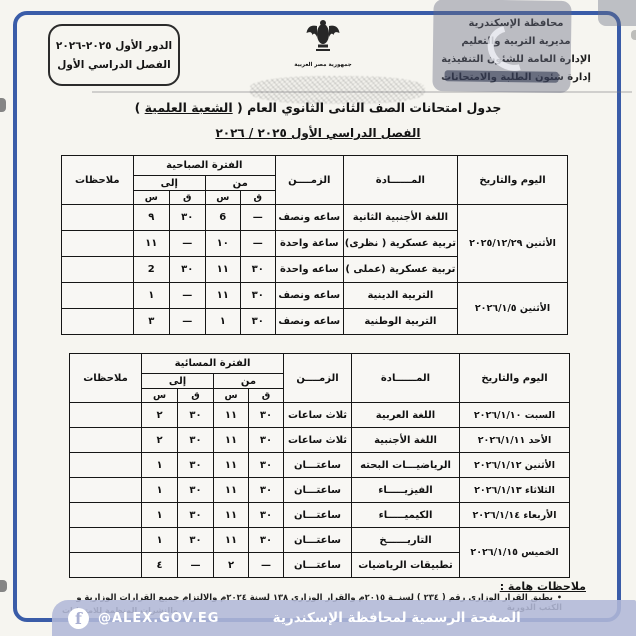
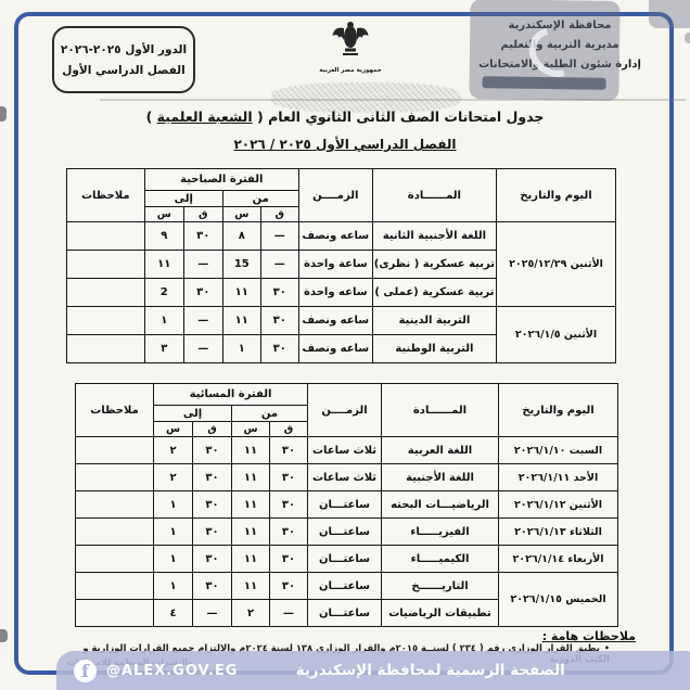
  محافظة الإسكندرية
  مديرية التربية والتعليم
- الإدارة العامة للشئون التنفيذية
  إدارة شئون الطلبة والامتحانات
  الدور الأول ٢٠٢٥-٢٠٢٦
  الفصل الدراسي الأول
  جدول امتحانات الصف الثانى الثانوي العام ( الشعبة العلمية )
  الفصل الدراسي الأول ٢٠٢٥ / ٢٠٢٦
  اليوم والتاريخ	المــــــادة	الزمــــن	الفترة الصباحية	ملاحظات
  من	إلى
  ق	س	ق	س
- الأثنين ٢٠٢٥/١٢/٢٩	اللغة الأجنبية الثانية	ساعه ونصف	—	6	٣٠	٩
+ الأثنين ٢٠٢٥/١٢/٢٩	اللغة الأجنبية الثانية	ساعه ونصف	—	٨	٣٠	٩
- تربية عسكرية ( نظرى)	ساعة واحدة	—	١٠	—	١١
+ تربية عسكرية ( نظرى)	ساعة واحدة	—	15	—	١١
  تربية عسكرية (عملى )	ساعه واحدة	٣٠	١١	٣٠	2
  الأثنين ٢٠٢٦/١/٥	التربية الدينية	ساعه ونصف	٣٠	١١	—	١
  التربية الوطنية	ساعه ونصف	٣٠	١	—	٣
  اليوم والتاريخ	المــــــادة	الزمــــن	الفترة المسائية	ملاحظات
  من	إلى
  ق	س	ق	س
  السبت ٢٠٢٦/١/١٠	اللغة العربية	ثلاث ساعات	٣٠	١١	٣٠	٢
  الأحد ٢٠٢٦/١/١١	اللغة الأجنبية	ثلاث ساعات	٣٠	١١	٣٠	٢
  الأثنين ٢٠٢٦/١/١٢	الرياضيـــات البحته	ساعتـــان	٣٠	١١	٣٠	١
  الثلاثاء ٢٠٢٦/١/١٣	الفيزيـــــاء	ساعتـــان	٣٠	١١	٣٠	١
  الأربعاء ٢٠٢٦/١/١٤	الكيميـــــاء	ساعتـــان	٣٠	١١	٣٠	١
  الخميس ٢٠٢٦/١/١٥	التاريــــــخ	ساعتـــان	٣٠	١١	٣٠	١
  تطبيقات الرياضيات	ساعتـــان	—	٢	—	٤
  ملاحظات هامة :
  •يطبق القرار الوزارى رقم ( ٢٣٤ ) لسنــة ٢٠١٥م والقرار الوزاري ١٣٨ لسنة ٢٠٢٤م والالتزام جميع القرارات الوزارية و الكتب الدورية
  والنشرات المنظمة للامتت
  f
  @ALEX.GOV.EG
  الصفحة الرسمية لمحافظة الإسكندرية
